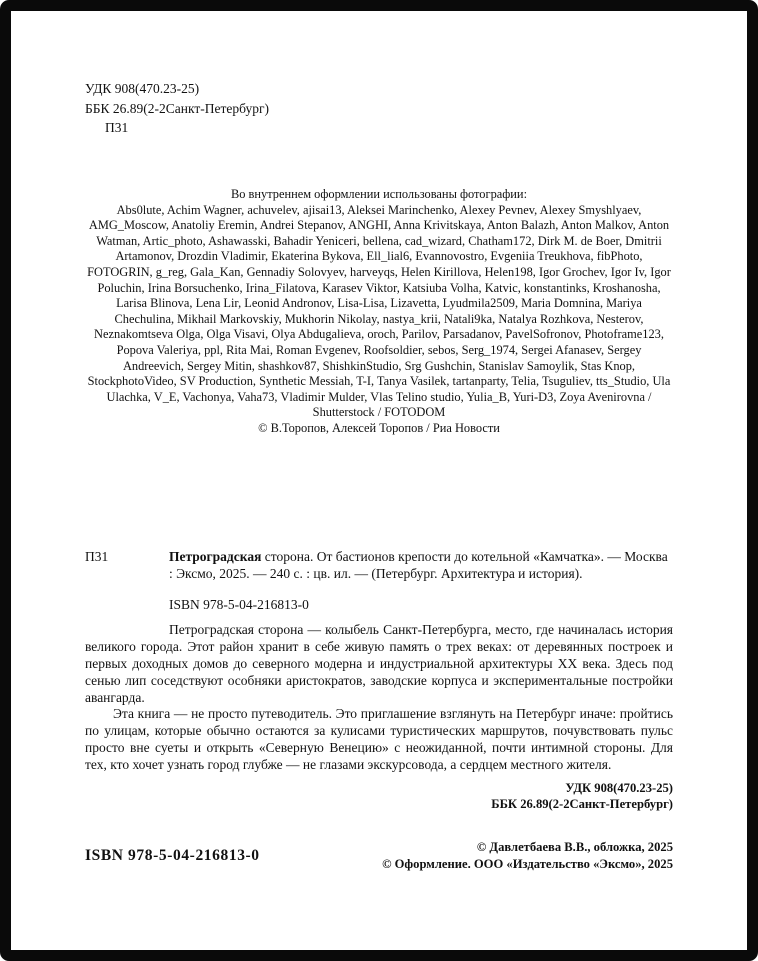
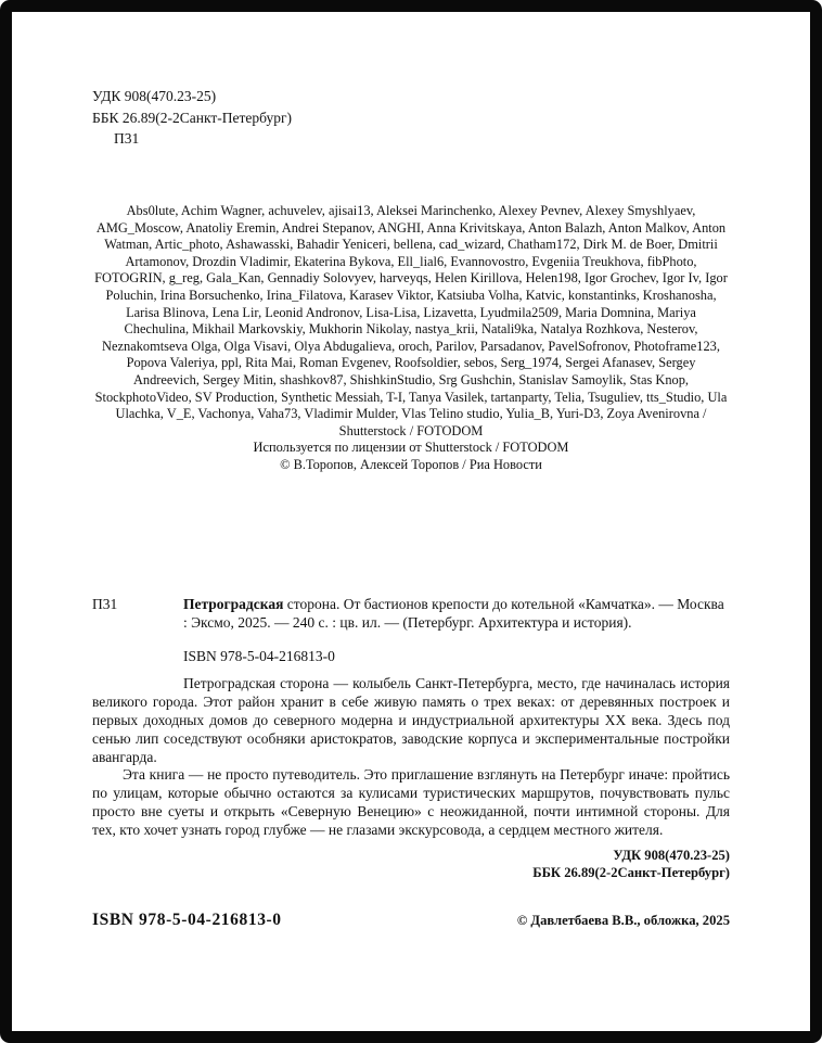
  УДК 908(470.23-25)
  ББК 26.89(2-2Санкт-Петербург)
  П31
- Во внутреннем оформлении использованы фотографии:
  Abs0lute, Achim Wagner, achuvelev, ajisai13, Aleksei Marinchenko, Alexey Pevnev, Alexey Smyshlyaev, AMG_Moscow, Anatoliy Eremin, Andrei Stepanov, ANGHI, Anna Krivitskaya, Anton Balazh, Anton Malkov, Anton Watman, Artic_photo, Ashawasski, Bahadir Yeniceri, bellena, cad_wizard, Chatham172, Dirk M. de Boer, Dmitrii Artamonov, Drozdin Vladimir, Ekaterina Bykova, Ell_lial6, Evannovostro, Evgeniia Treukhova, fibPhoto, FOTOGRIN, g_reg, Gala_Kan, Gennadiy Solovyev, harveyqs, Helen Kirillova, Helen198, Igor Grochev, Igor Iv, Igor Poluchin, Irina Borsuchenko, Irina_Filatova, Karasev Viktor, Katsiuba Volha, Katvic, konstantinks, Kroshanosha, Larisa Blinova, Lena Lir, Leonid Andronov, Lisa-Lisa, Lizavetta, Lyudmila2509, Maria Domnina, Mariya Chechulina, Mikhail Markovskiy, Mukhorin Nikolay, nastya_krii, Natali9ka, Natalya Rozhkova, Nesterov, Neznakomtseva Olga, Olga Visavi, Olya Abdugalieva, oroch, Parilov, Parsadanov, PavelSofronov, Photoframe123, Popova Valeriya, ppl, Rita Mai, Roman Evgenev, Roofsoldier, sebos, Serg_1974, Sergei Afanasev, Sergey Andreevich, Sergey Mitin, shashkov87, ShishkinStudio, Srg Gushchin, Stanislav Samoylik, Stas Knop, StockphotoVideo, SV Production, Synthetic Messiah, T-I, Tanya Vasilek, tartanparty, Telia, Tsuguliev, tts_Studio, Ula Ulachka, V_E, Vachonya, Vaha73, Vladimir Mulder, Vlas Telino studio, Yulia_B, Yuri-D3, Zoya Avenirovna / Shutterstock / FOTODOM
+ Используется по лицензии от Shutterstock / FOTODOM
  © В.Торопов, Алексей Торопов / Риа Новости
  П31
  Петроградская сторона. От бастионов крепости до котельной «Камчатка». — Москва : Эксмо, 2025. — 240 с. : цв. ил. — (Петербург. Архитектура и история).
  ISBN 978-5-04-216813-0
  Петроградская сторона — колыбель Санкт-Петербурга, место, где начиналась история великого города. Этот район хранит в себе живую память о трех веках: от деревянных построек и первых доходных домов до северного модерна и индустриальной архитектуры XX века. Здесь под сенью лип соседствуют особняки аристократов, заводские корпуса и экспериментальные постройки авангарда.
  Эта книга — не просто путеводитель. Это приглашение взглянуть на Петербург иначе: пройтись по улицам, которые обычно остаются за кулисами туристических маршрутов, почувствовать пульс просто вне суеты и открыть «Северную Венецию» с неожиданной, почти интимной стороны. Для тех, кто хочет узнать город глубже — не глазами экскурсовода, а сердцем местного жителя.
  УДК 908(470.23-25)
  ББК 26.89(2-2Санкт-Петербург)
  ISBN 978-5-04-216813-0
  © Давлетбаева В.В., обложка, 2025
- © Оформление. ООО «Издательство «Эксмо», 2025
